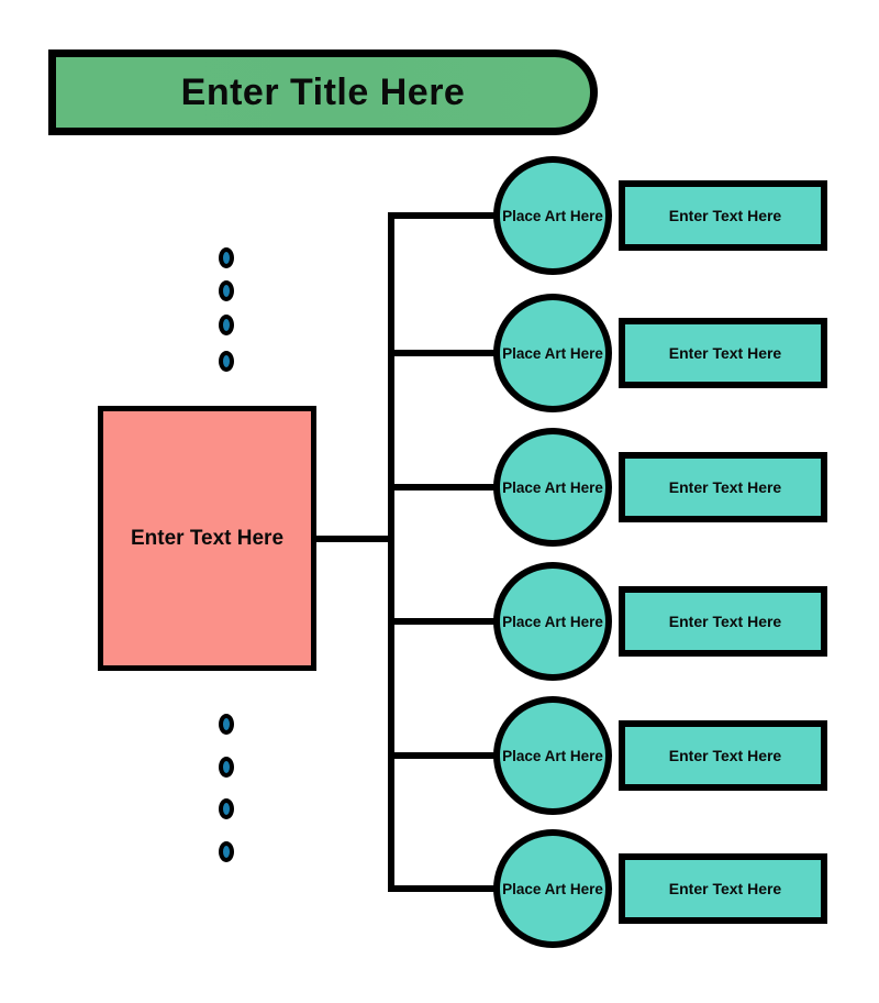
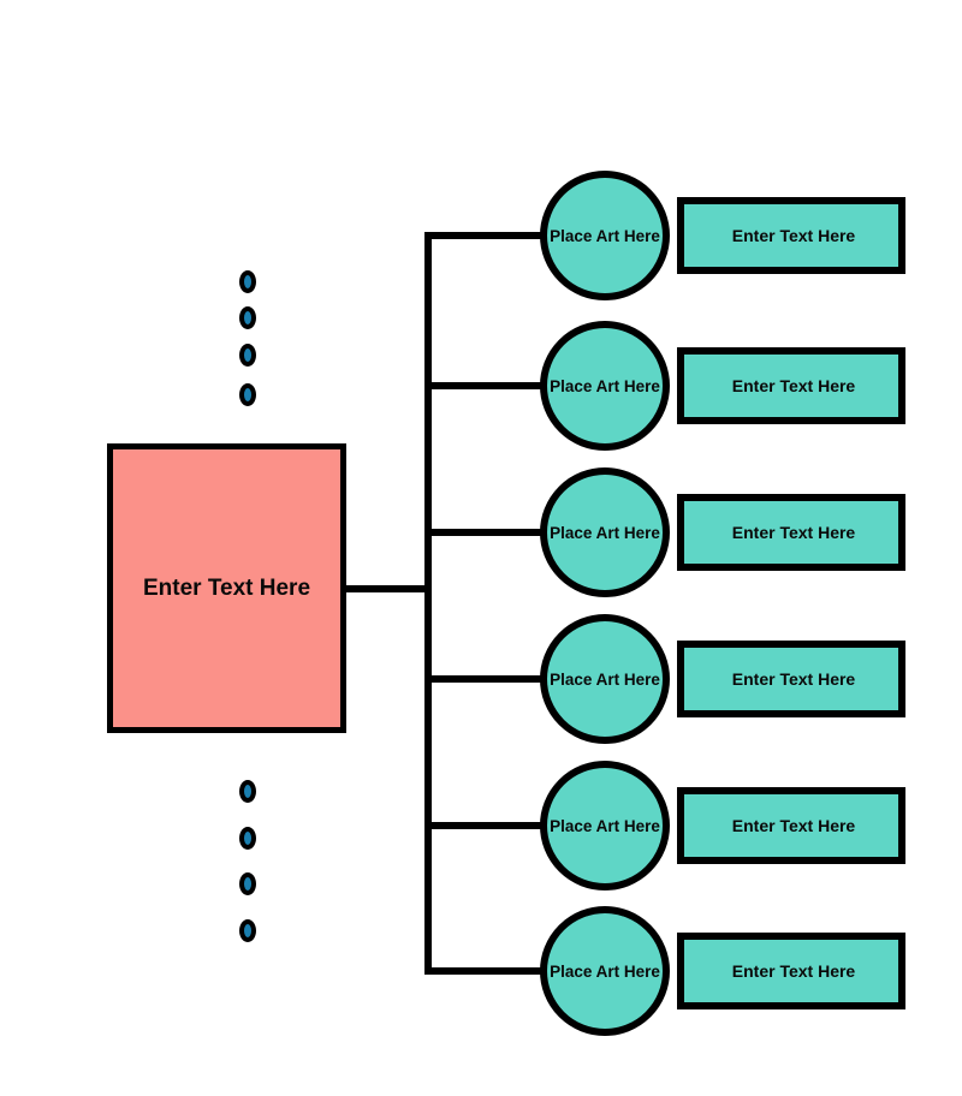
- Enter Title Here
  Enter Text Here
  Enter Text Here
  Place Art Here
  Enter Text Here
  Place Art Here
  Enter Text Here
  Place Art Here
  Enter Text Here
  Place Art Here
  Enter Text Here
  Place Art Here
  Enter Text Here
  Place Art Here
